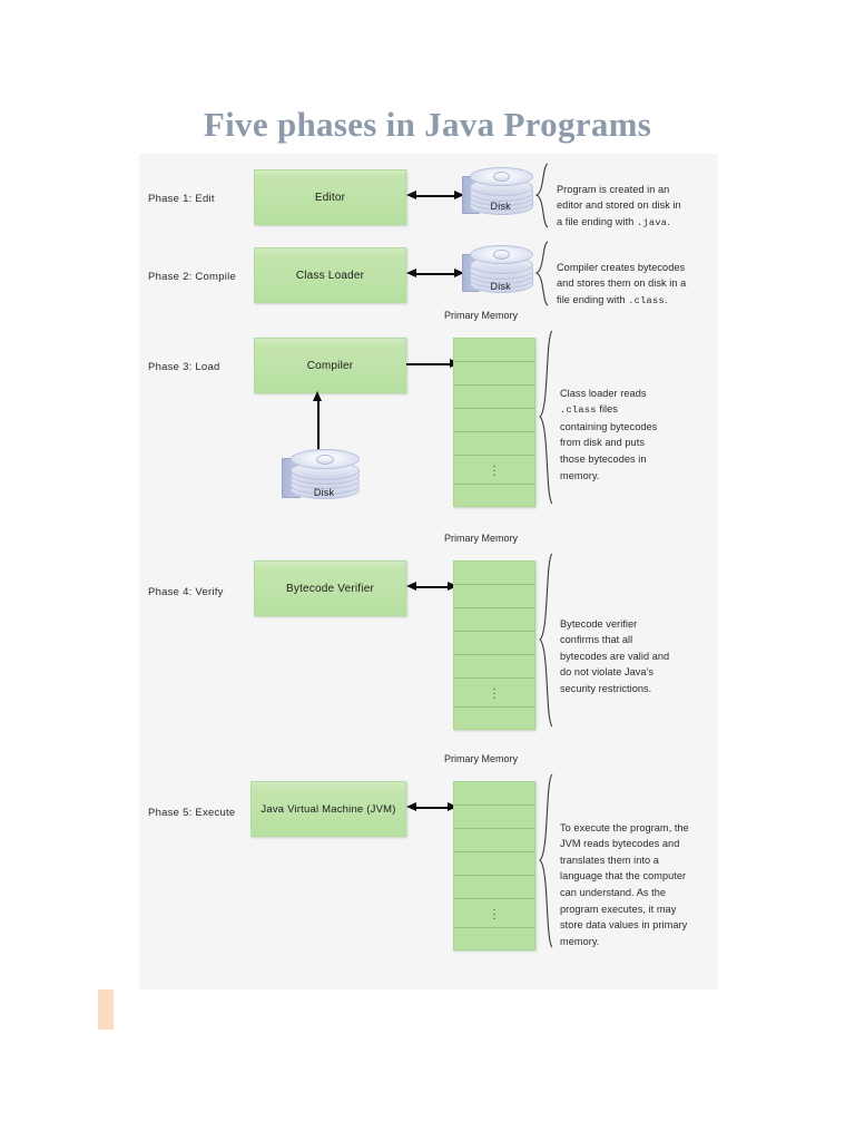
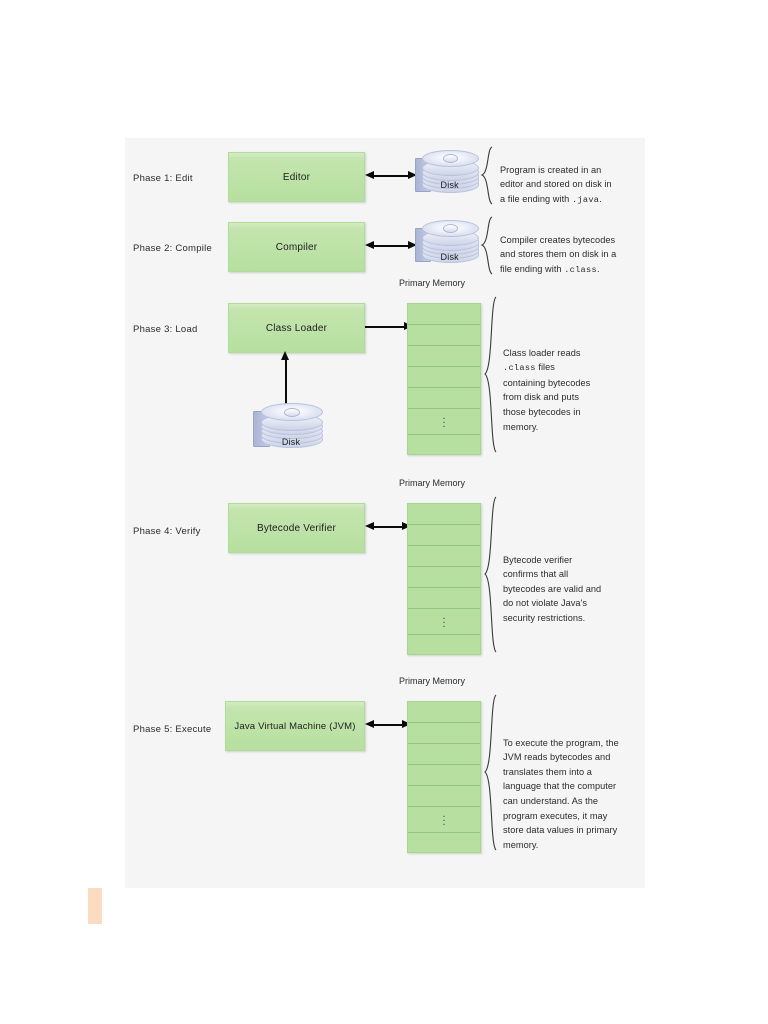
- Five phases in Java Programs
  Phase 1: Edit
  Editor
  Disk
  Program is created in an
  editor and stored on disk in
  a file ending with .java.
  Phase 2: Compile
- Class Loader
+ Compiler
  Disk
  Compiler creates bytecodes
  and stores them on disk in a
  file ending with .class.
  Phase 3: Load
- Compiler
+ Class Loader
  Disk
  Primary Memory
  .
  .
  .
  Class loader reads
  .class files
  containing bytecodes
  from disk and puts
  those bytecodes in
  memory.
  Phase 4: Verify
  Bytecode Verifier
  Primary Memory
  .
  .
  .
  Bytecode verifier
  confirms that all
  bytecodes are valid and
  do not violate Java's
  security restrictions.
  Phase 5: Execute
  Java Virtual Machine (JVM)
  Primary Memory
  .
  .
  .
  To execute the program, the
  JVM reads bytecodes and
  translates them into a
  language that the computer
  can understand. As the
  program executes, it may
  store data values in primary
  memory.
